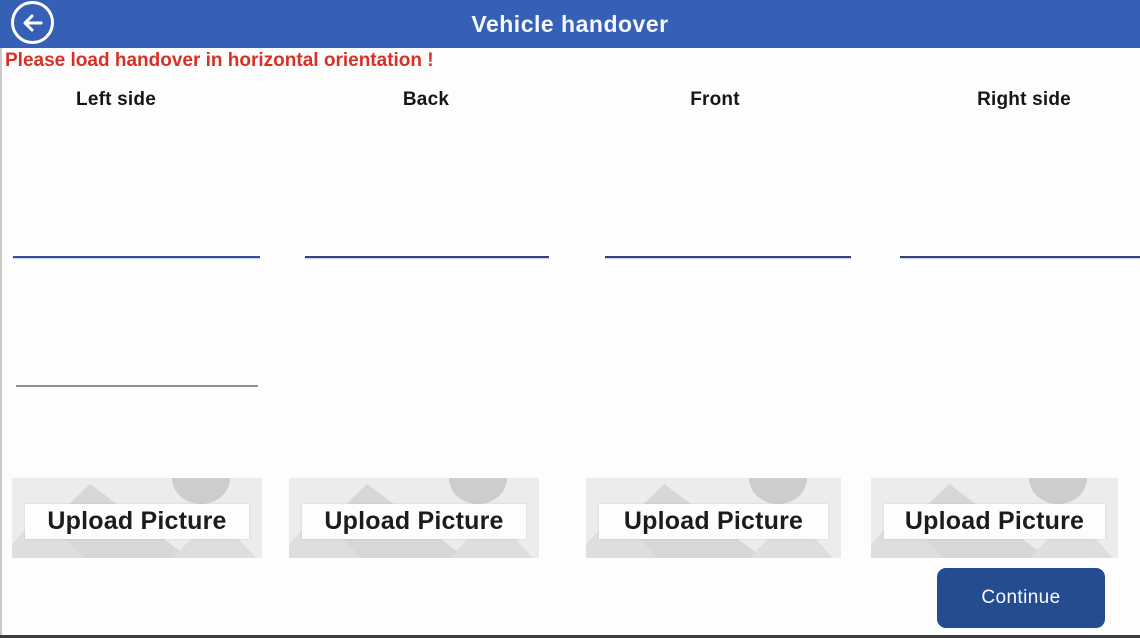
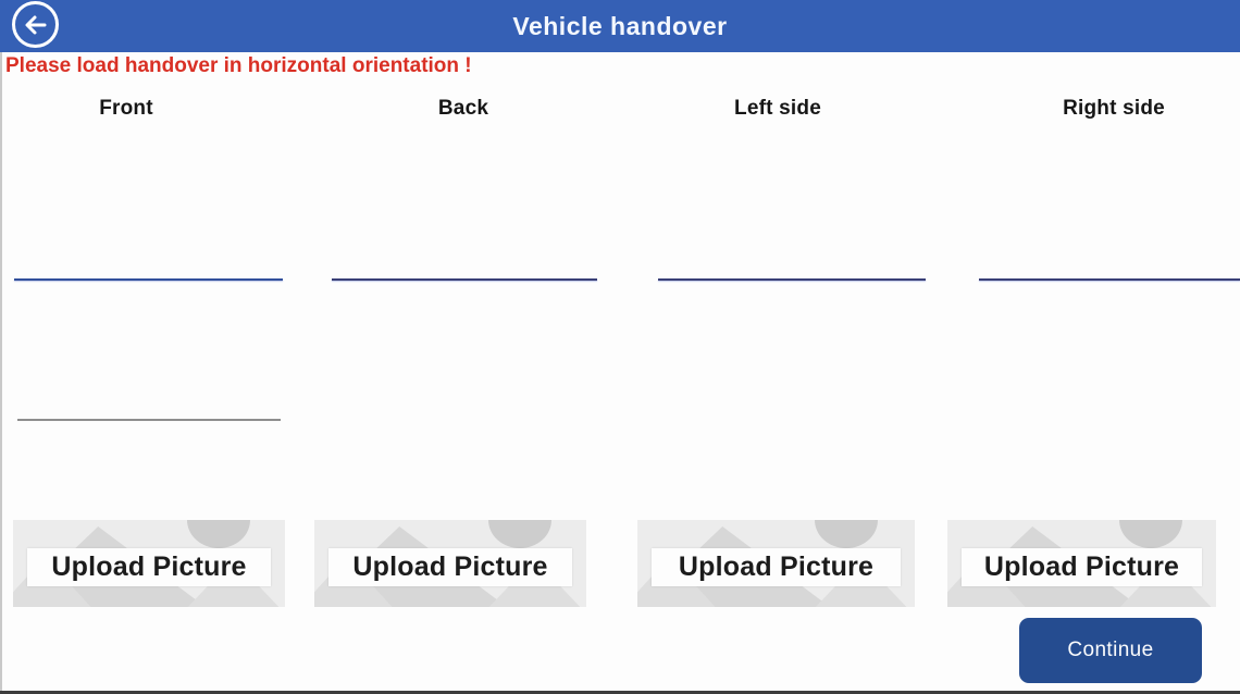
  Vehicle handover
  Please load handover in horizontal orientation !
- Left side
+ Front
  Back
- Front
+ Left side
  Right side
  Upload Picture
  Upload Picture
  Upload Picture
  Upload Picture
  Continue
